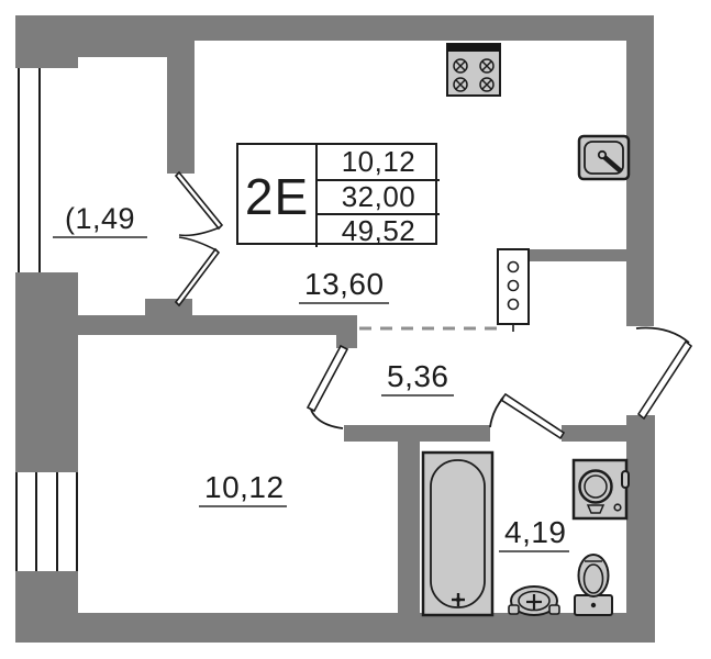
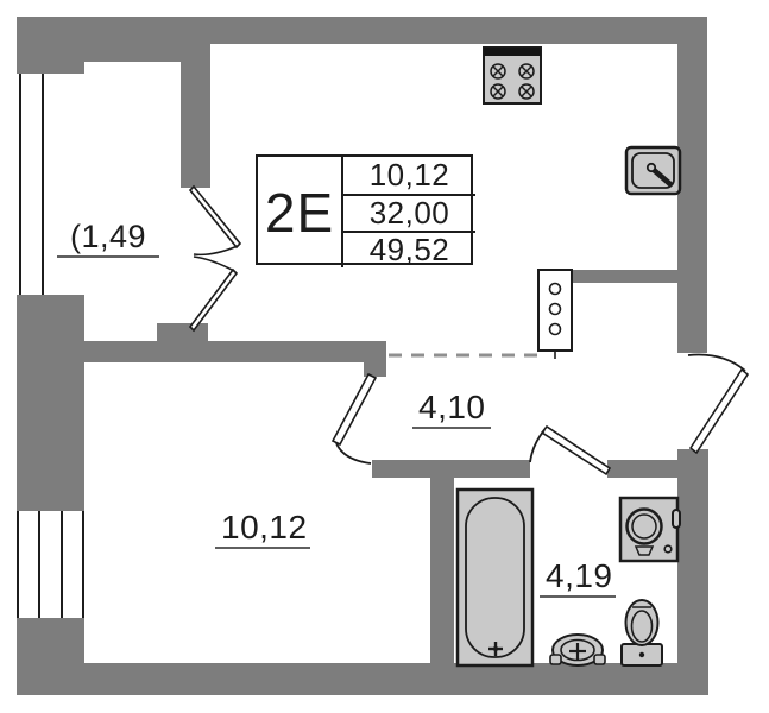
  (1,49
- 13,60
- 5,36
+ 4,10
  10,12
  4,19
  2E
  10,12
  32,00
  49,52
